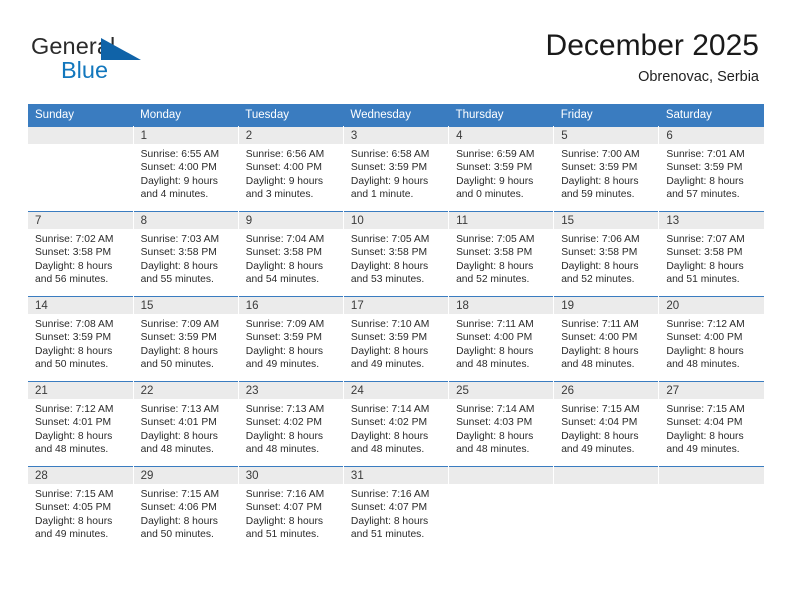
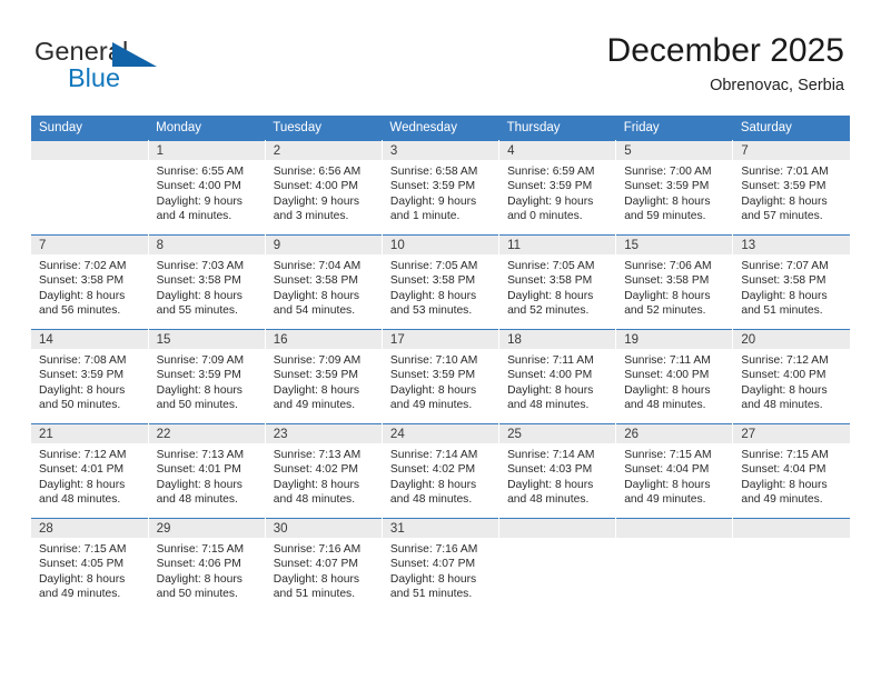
  Gener
  Blue
  December 2025
  Obrenovac, Serbia
  Sunday	Monday	Tuesday	Wednesday	Thursday	Friday	Saturday
- 	1Sunrise: 6:55 AMSunset: 4:00 PMDaylight: 9 hoursand 4 minutes.	2Sunrise: 6:56 AMSunset: 4:00 PMDaylight: 9 hoursand 3 minutes.	3Sunrise: 6:58 AMSunset: 3:59 PMDaylight: 9 hoursand 1 minute.	4Sunrise: 6:59 AMSunset: 3:59 PMDaylight: 9 hoursand 0 minutes.	5Sunrise: 7:00 AMSunset: 3:59 PMDaylight: 8 hoursand 59 minutes.	6Sunrise: 7:01 AMSunset: 3:59 PMDaylight: 8 hoursand 57 minutes.
+ 	1Sunrise: 6:55 AMSunset: 4:00 PMDaylight: 9 hoursand 4 minutes.	2Sunrise: 6:56 AMSunset: 4:00 PMDaylight: 9 hoursand 3 minutes.	3Sunrise: 6:58 AMSunset: 3:59 PMDaylight: 9 hoursand 1 minute.	4Sunrise: 6:59 AMSunset: 3:59 PMDaylight: 9 hoursand 0 minutes.	5Sunrise: 7:00 AMSunset: 3:59 PMDaylight: 8 hoursand 59 minutes.	7Sunrise: 7:01 AMSunset: 3:59 PMDaylight: 8 hoursand 57 minutes.
  7Sunrise: 7:02 AMSunset: 3:58 PMDaylight: 8 hoursand 56 minutes.	8Sunrise: 7:03 AMSunset: 3:58 PMDaylight: 8 hoursand 55 minutes.	9Sunrise: 7:04 AMSunset: 3:58 PMDaylight: 8 hoursand 54 minutes.	10Sunrise: 7:05 AMSunset: 3:58 PMDaylight: 8 hoursand 53 minutes.	11Sunrise: 7:05 AMSunset: 3:58 PMDaylight: 8 hoursand 52 minutes.	15Sunrise: 7:06 AMSunset: 3:58 PMDaylight: 8 hoursand 52 minutes.	13Sunrise: 7:07 AMSunset: 3:58 PMDaylight: 8 hoursand 51 minutes.
  14Sunrise: 7:08 AMSunset: 3:59 PMDaylight: 8 hoursand 50 minutes.	15Sunrise: 7:09 AMSunset: 3:59 PMDaylight: 8 hoursand 50 minutes.	16Sunrise: 7:09 AMSunset: 3:59 PMDaylight: 8 hoursand 49 minutes.	17Sunrise: 7:10 AMSunset: 3:59 PMDaylight: 8 hoursand 49 minutes.	18Sunrise: 7:11 AMSunset: 4:00 PMDaylight: 8 hoursand 48 minutes.	19Sunrise: 7:11 AMSunset: 4:00 PMDaylight: 8 hoursand 48 minutes.	20Sunrise: 7:12 AMSunset: 4:00 PMDaylight: 8 hoursand 48 minutes.
  21Sunrise: 7:12 AMSunset: 4:01 PMDaylight: 8 hoursand 48 minutes.	22Sunrise: 7:13 AMSunset: 4:01 PMDaylight: 8 hoursand 48 minutes.	23Sunrise: 7:13 AMSunset: 4:02 PMDaylight: 8 hoursand 48 minutes.	24Sunrise: 7:14 AMSunset: 4:02 PMDaylight: 8 hoursand 48 minutes.	25Sunrise: 7:14 AMSunset: 4:03 PMDaylight: 8 hoursand 48 minutes.	26Sunrise: 7:15 AMSunset: 4:04 PMDaylight: 8 hoursand 49 minutes.	27Sunrise: 7:15 AMSunset: 4:04 PMDaylight: 8 hoursand 49 minutes.
  28Sunrise: 7:15 AMSunset: 4:05 PMDaylight: 8 hoursand 49 minutes.	29Sunrise: 7:15 AMSunset: 4:06 PMDaylight: 8 hoursand 50 minutes.	30Sunrise: 7:16 AMSunset: 4:07 PMDaylight: 8 hoursand 51 minutes.	31Sunrise: 7:16 AMSunset: 4:07 PMDaylight: 8 hoursand 51 minutes.
